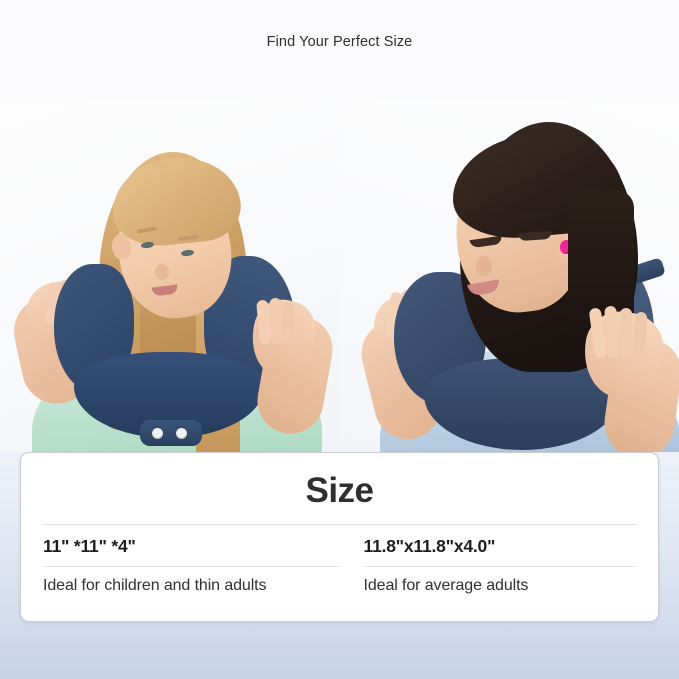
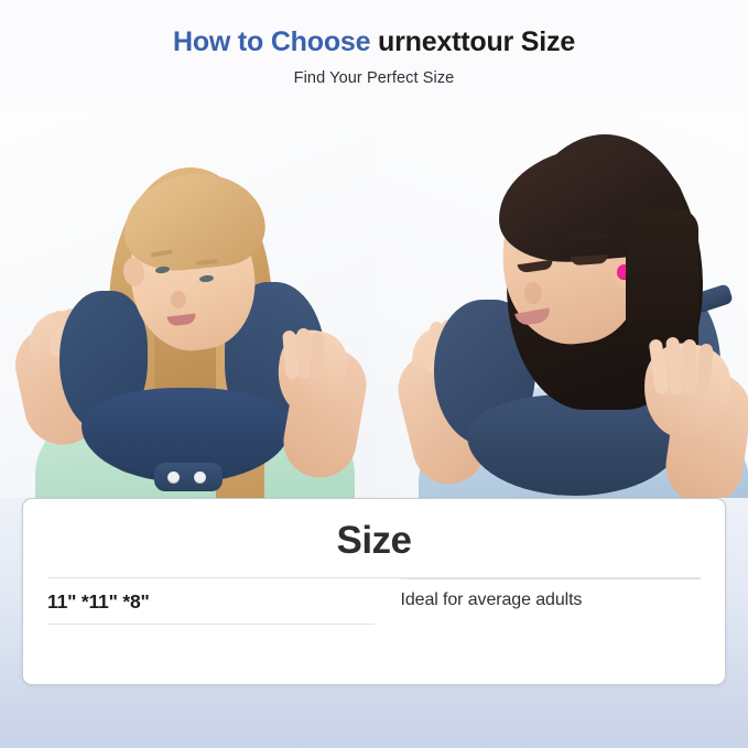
+ How to Choose urnexttour Size
  Find Your Perfect Size
  Size
- 11" *11" *4"
+ 11" *11" *8"
- Ideal for children and thin adults
- 11.8"x11.8"x4.0"
  Ideal for average adults
